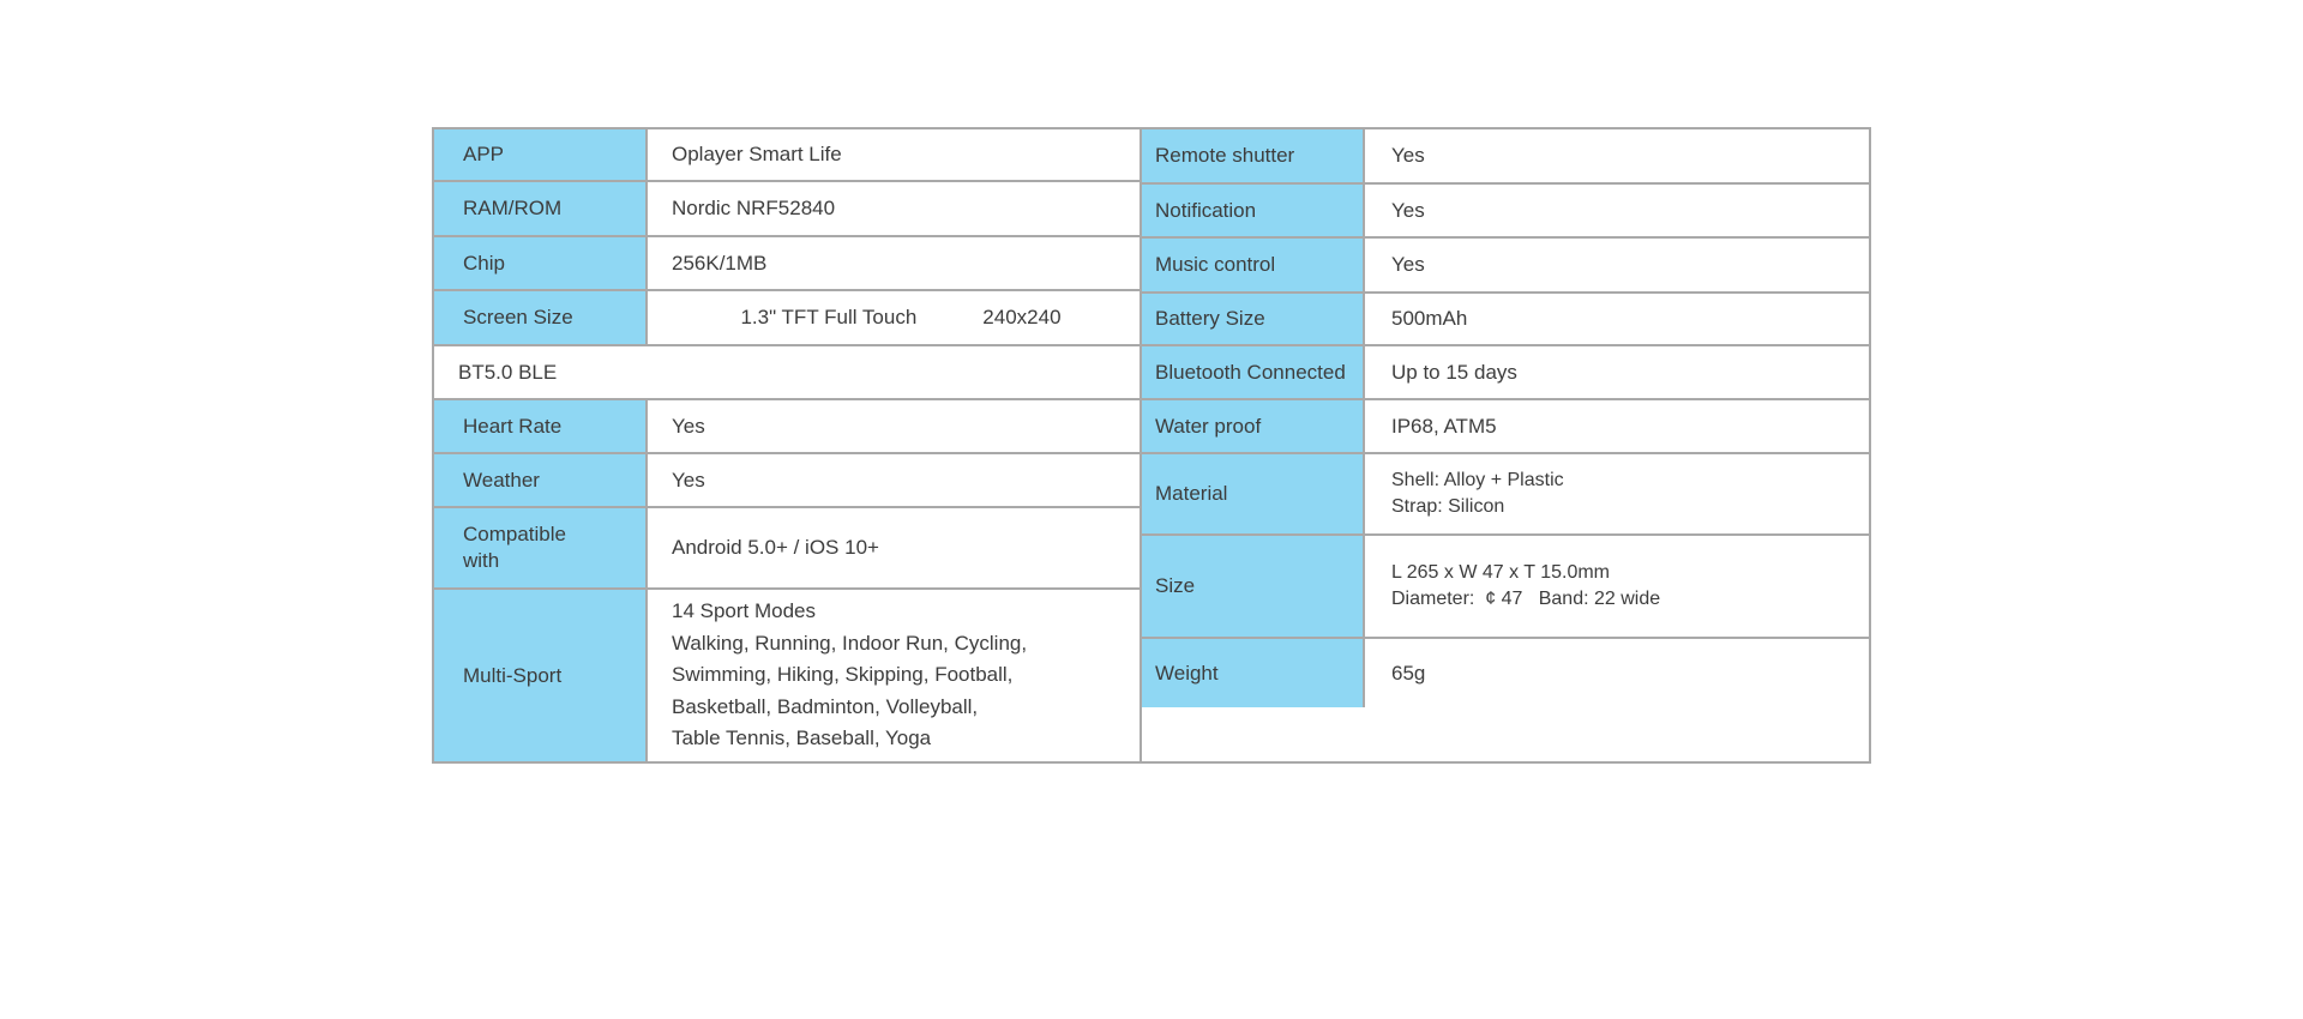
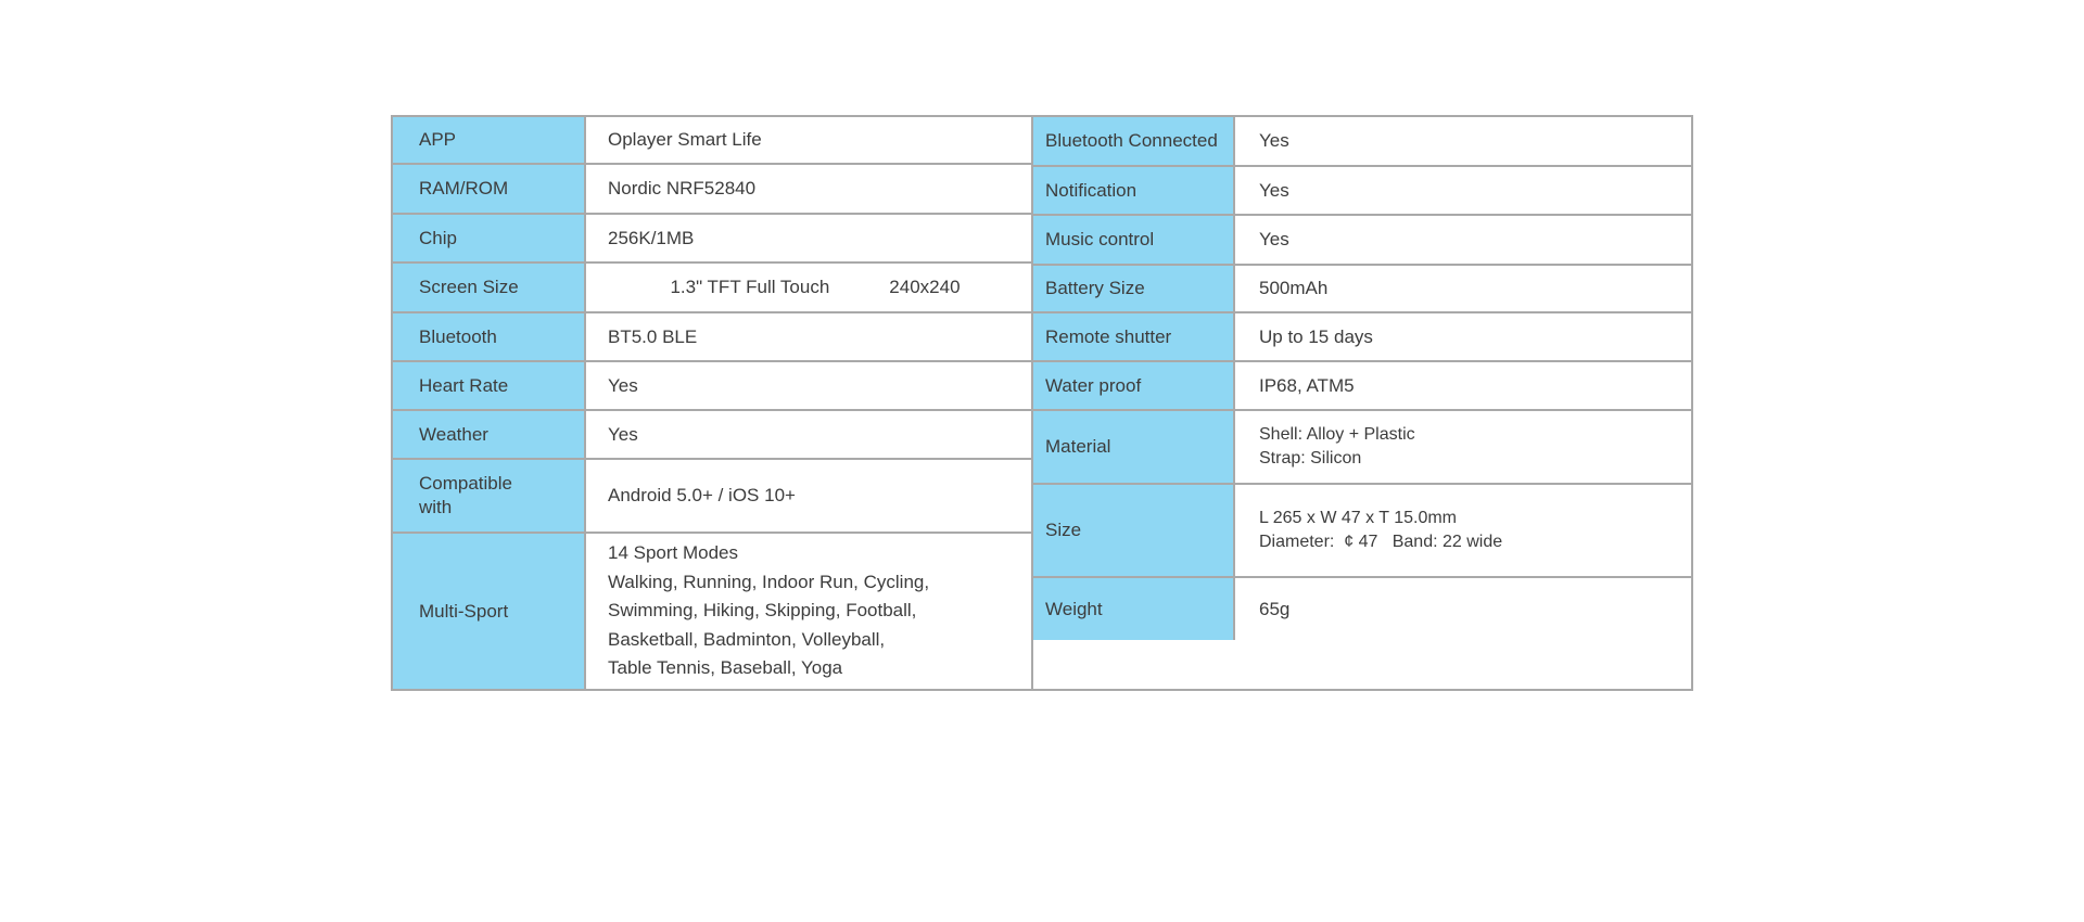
  APP
  Oplayer Smart Life
  RAM/ROM
  Nordic NRF52840
  Chip
  256K/1MB
  Screen Size
  1.3" TFT Full Touch
  240x240
+ Bluetooth
  BT5.0 BLE
  Heart Rate
  Yes
  Weather
  Yes
  Compatible
  with
  Android 5.0+ / iOS 10+
  Multi-Sport
  14 Sport Modes
  Walking, Running, Indoor Run, Cycling,
  Swimming, Hiking, Skipping, Football,
  Basketball, Badminton, Volleyball,
  Table Tennis, Baseball, Yoga
- Remote shutter
+ Bluetooth Connected
  Yes
  Notification
  Yes
  Music control
  Yes
  Battery Size
  500mAh
- Bluetooth Connected
+ Remote shutter
  Up to 15 days
  Water proof
  IP68, ATM5
  Material
  Shell: Alloy + Plastic
  Strap: Silicon
  Size
  L 265 x W 47 x T 15.0mm
  Diameter: ¢ 47 Band: 22 wide
  Weight
  65g
